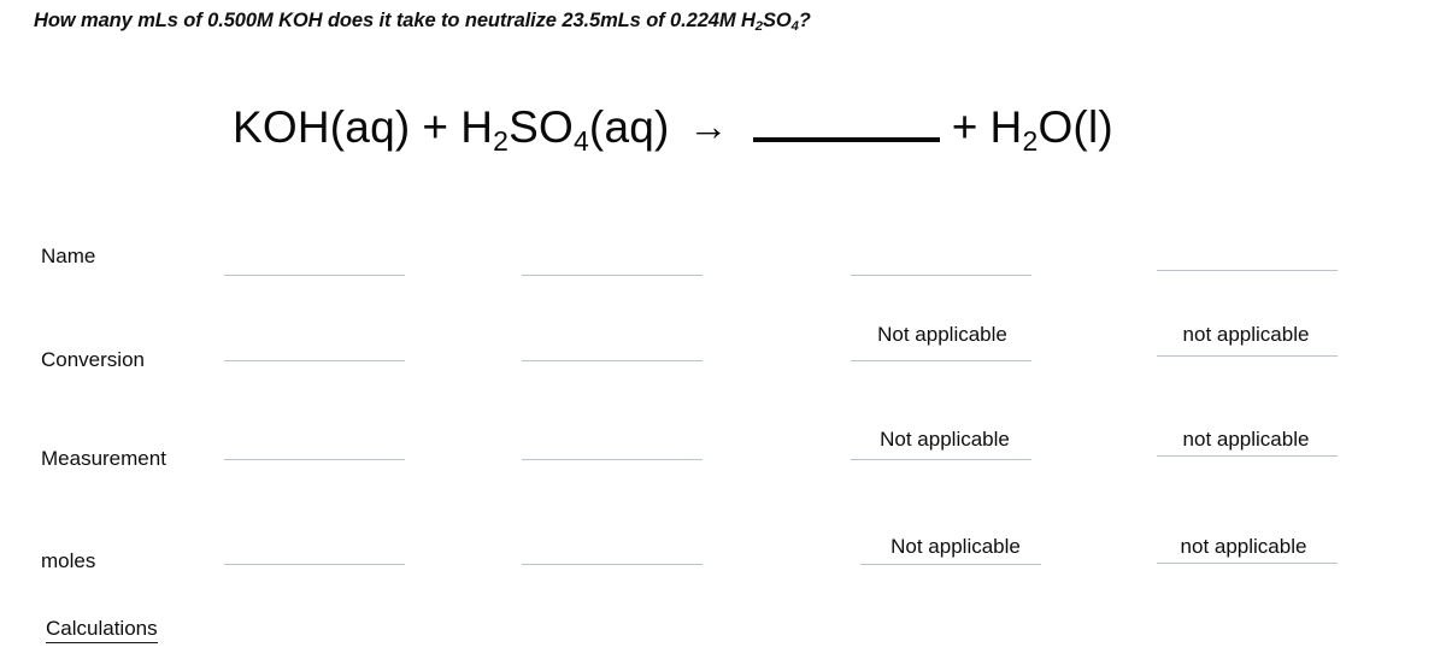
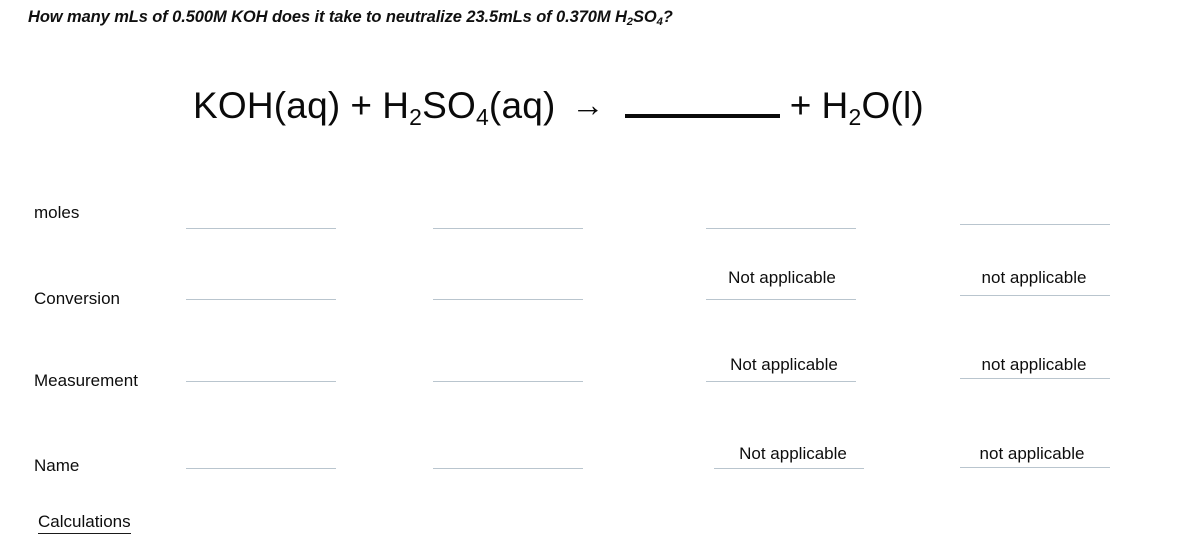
- How many mLs of 0.500M KOH does it take to neutralize 23.5mLs of 0.224M H2SO4?
+ How many mLs of 0.500M KOH does it take to neutralize 23.5mLs of 0.370M H2SO4?
  KOH(aq) + H2SO4(aq) → + H2O(l)
- Name
+ moles
  Conversion
  Not applicable
  not applicable
  Measurement
  Not applicable
  not applicable
- moles
+ Name
  Not applicable
  not applicable
  Calculations
